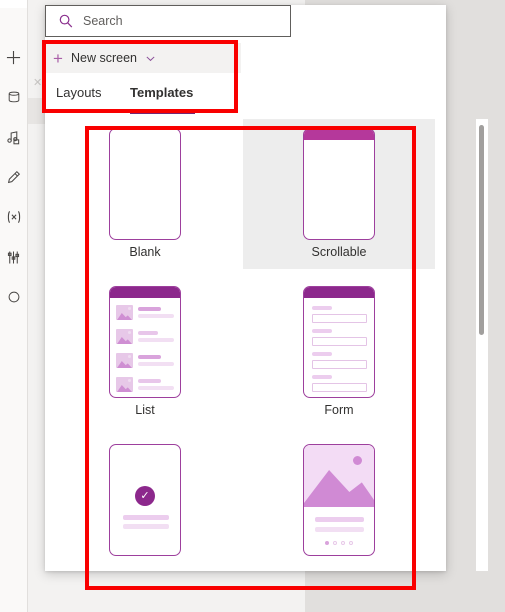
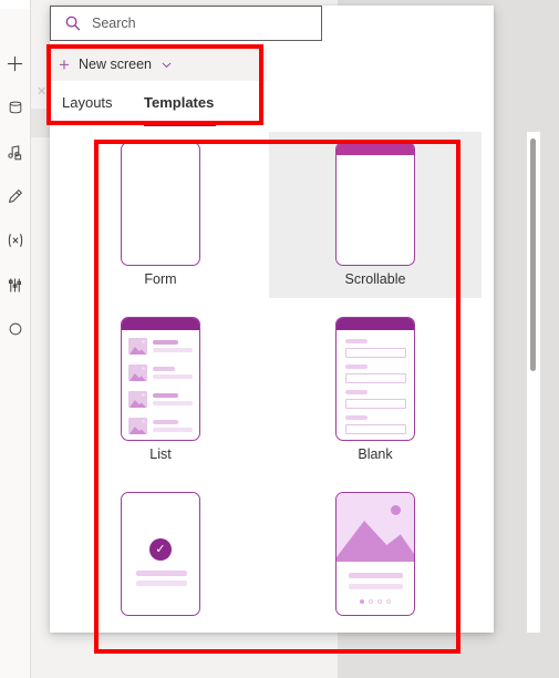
  ✕
  Search
  +
  New screen
  Layouts
  Templates
- Blank
+ Form
  Scrollable
  List
- Form
+ Blank
  ✓
